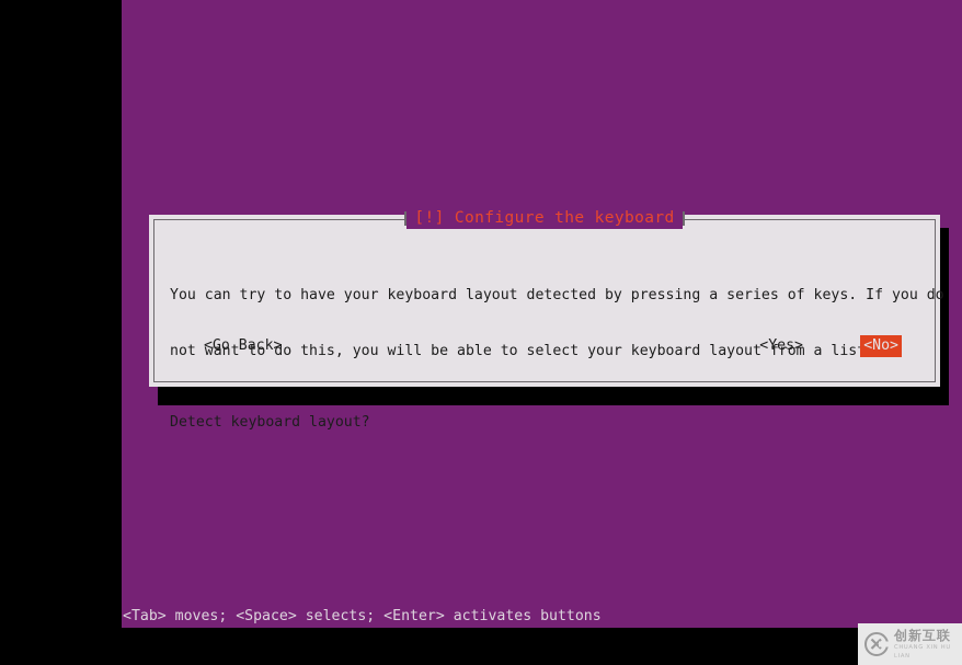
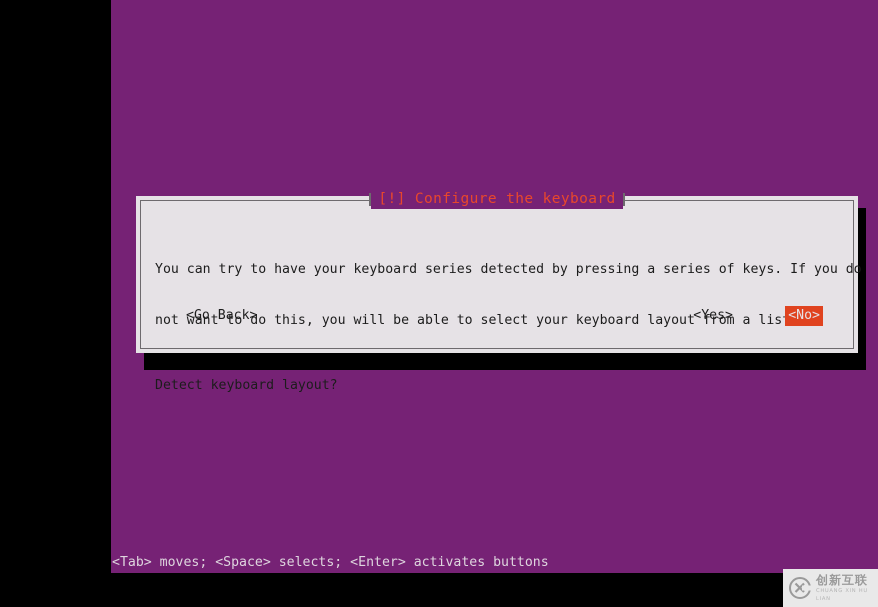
  [!] Configure the keyboard
- You can try to have your keyboard layout detected by pressing a series of keys. If you do
+ You can try to have your keyboard series detected by pressing a series of keys. If you do
  not want to do this, you will be able to select your keyboard layout from a lis
  Detect keyboard layout?
  <Go Back>
  <Yes>
  <No>
  <Tab> moves; <Space> selects; <Enter> activates buttons
  创新互联
